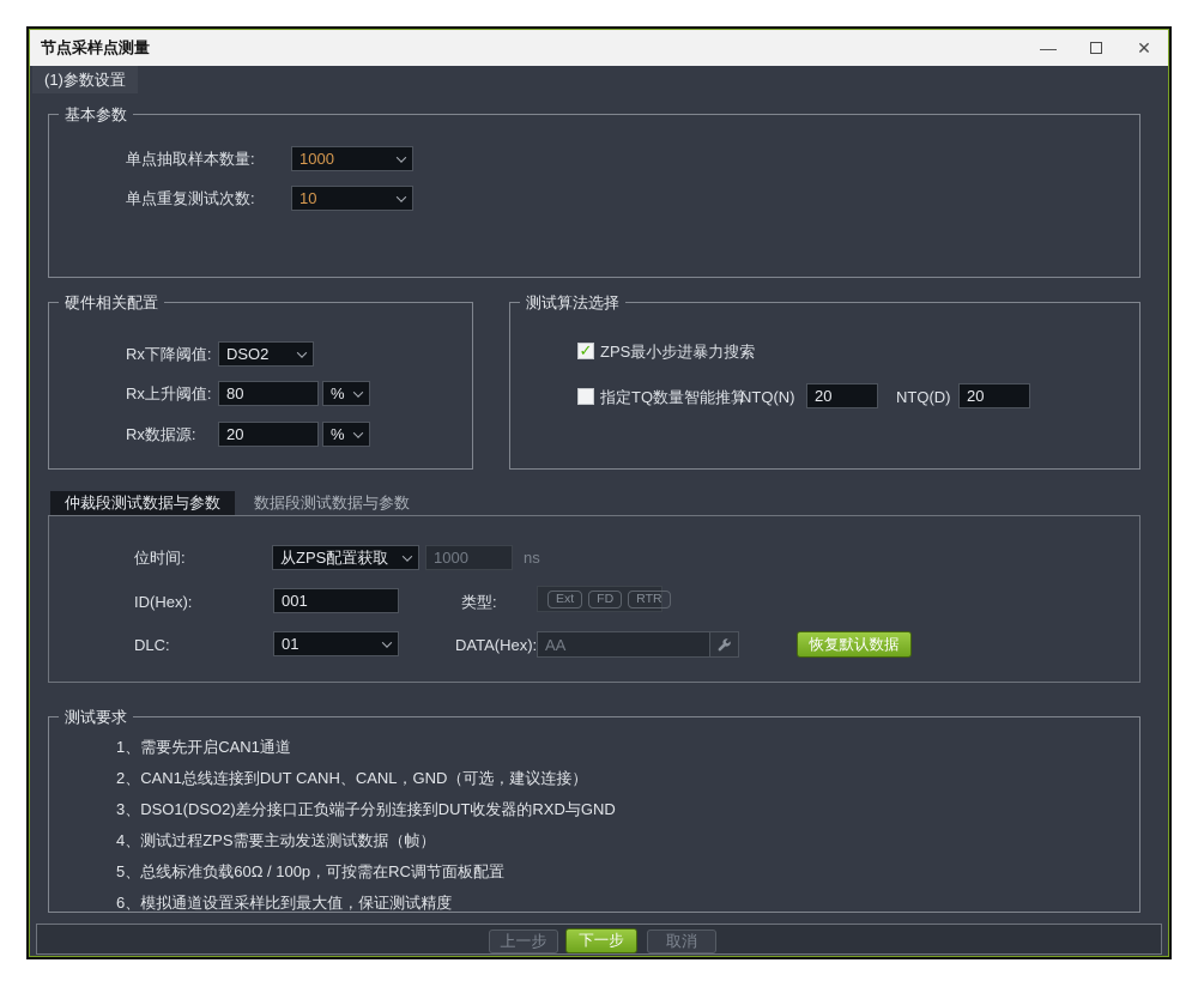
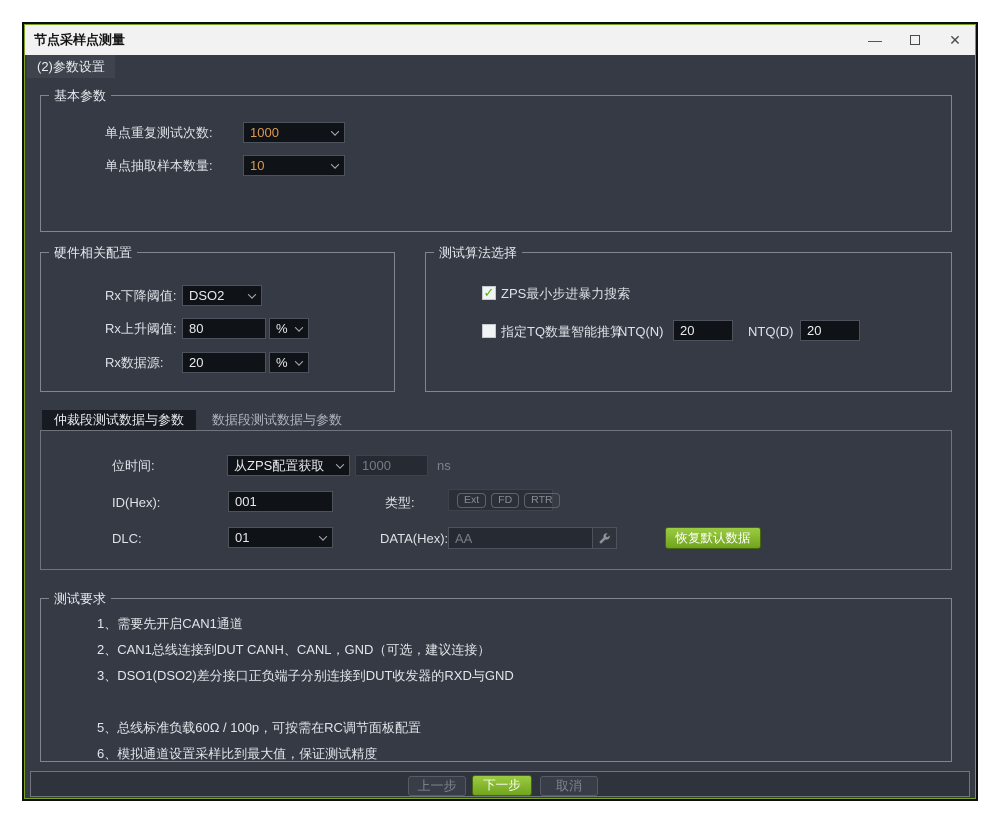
  节点采样点测量
  —
  ✕
- (1)参数设置
+ (2)参数设置
  基本参数
- 单点抽取样本数量:
+ 单点重复测试次数:
  1000
- 单点重复测试次数:
+ 单点抽取样本数量:
  10
  硬件相关配置
  Rx下降阈值:
  DSO2
  Rx上升阈值:
  80
  %
  Rx数据源:
  20
  %
  测试算法选择
  ✓
  ZPS最小步进暴力搜索
  指定TQ数量智能推算
  NTQ(N)
  20
  NTQ(D)
  20
  仲裁段测试数据与参数
  数据段测试数据与参数
  位时间:
  从ZPS配置获取
  1000
  ns
  ID(Hex):
  001
  类型:
  Ext
  FD
  RTR
  DLC:
  01
  DATA(Hex):
  AA
  恢复默认数据
  测试要求
  1、需要先开启CAN1通道
  2、CAN1总线连接到DUT CANH、CANL，GND（可选，建议连接）
  3、DSO1(DSO2)差分接口正负端子分别连接到DUT收发器的RXD与GND
- 4、测试过程ZPS需要主动发送测试数据（帧）
  5、总线标准负载60Ω / 100p，可按需在RC调节面板配置
  6、模拟通道设置采样比到最大值，保证测试精度
  上一步
  下一步
  取消
